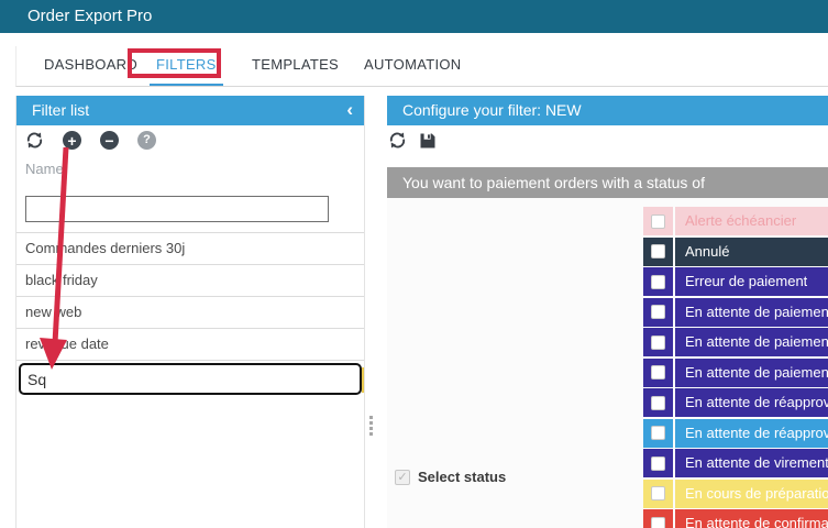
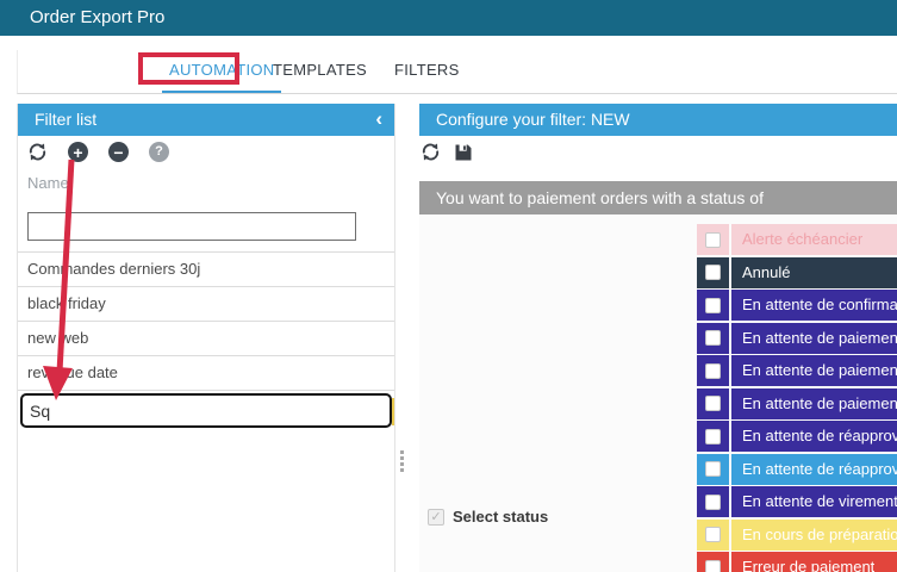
  Order Export Pro
- DASHBOARD
- FILTERS
+ AUTOMATION
  TEMPLATES
- AUTOMATION
+ FILTERS
  Filter list
  ‹
  +
  −
  ?
  Name
  Comandes derniers 30j
  black friday
  new web
  reve date
  Sq
  Configure your filter: NEW
  You want to paiement orders with a status of
  ✓
  Select status
  Alerte échéancier
  Annulé
- Erreur de paiement
+ En attente de confirma
  En attente de paiemen
  En attente de paiemen
  En attente de paiemen
  En attente de réapprov
  En attente de réapprov
  En attente de virement
  En cours de préparatio
- En attente de confirma
+ Erreur de paiement
